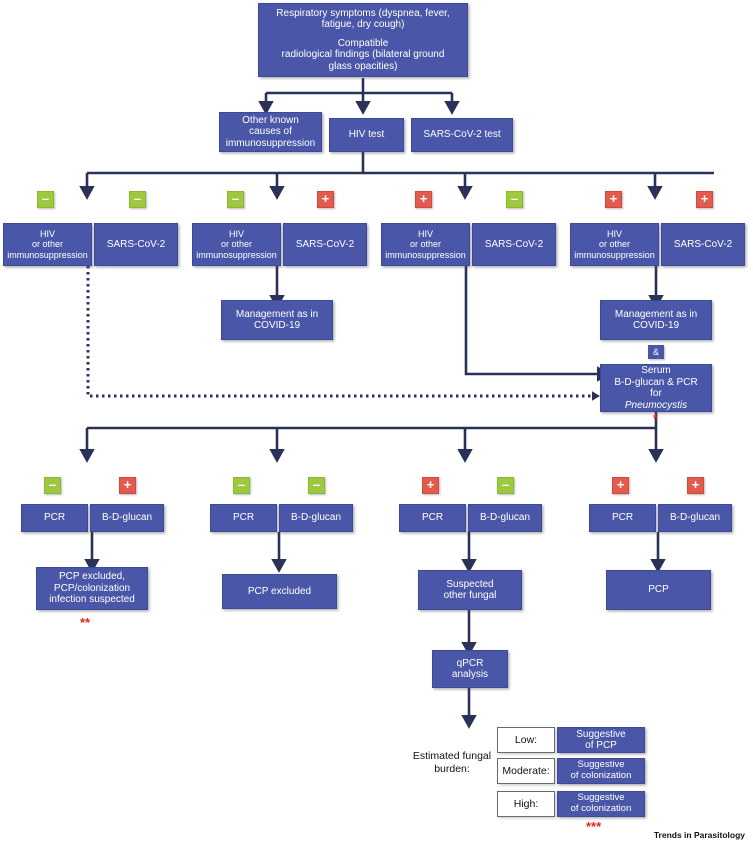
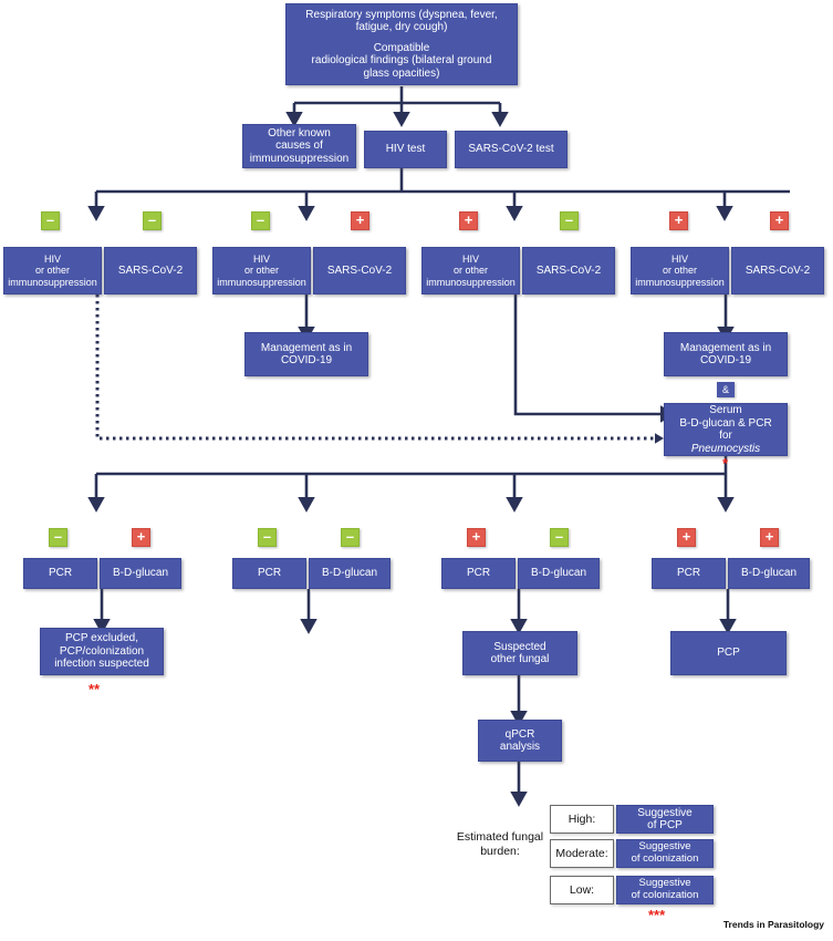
  Respiratory symptoms (dyspnea, fever,
  fatigue, dry cough)
  Compatible
  radiological findings (bilateral ground
  glass opacities)
  Other known
  causes of
  immunosuppression
  HIV test
  SARS-CoV-2 test
  –
  –
  –
  +
  +
  –
  +
  +
  HIV
  or other
  immunosuppression
  SARS-CoV-2
  HIV
  or other
  immunosuppression
  SARS-CoV-2
  HIV
  or other
  immunosuppression
  SARS-CoV-2
  HIV
  or other
  immunosuppression
  SARS-CoV-2
  Management as in
  COVID-19
  Management as in
  COVID-19
  &
  Serum
  B-D-glucan & PCR
  for
  Pneumocystis
  *
  –
  +
  –
  –
  +
  –
  +
  +
  PCR
  B-D-glucan
  PCR
  B-D-glucan
  PCR
  B-D-glucan
  PCR
  B-D-glucan
  PCP excluded,
  PCP/colonization
  infection suspected
  **
- PCP excluded
  Suspected
  other fungal
  PCP
  qPCR
  analysis
  Estimated fungal burden:
- Low:
+ High:
  Suggestive
  of PCP
  Moderate:
  Suggestive
  of colonization
- High:
+ Low:
  Suggestive
  of colonization
  ***
  Trends in Parasitology
